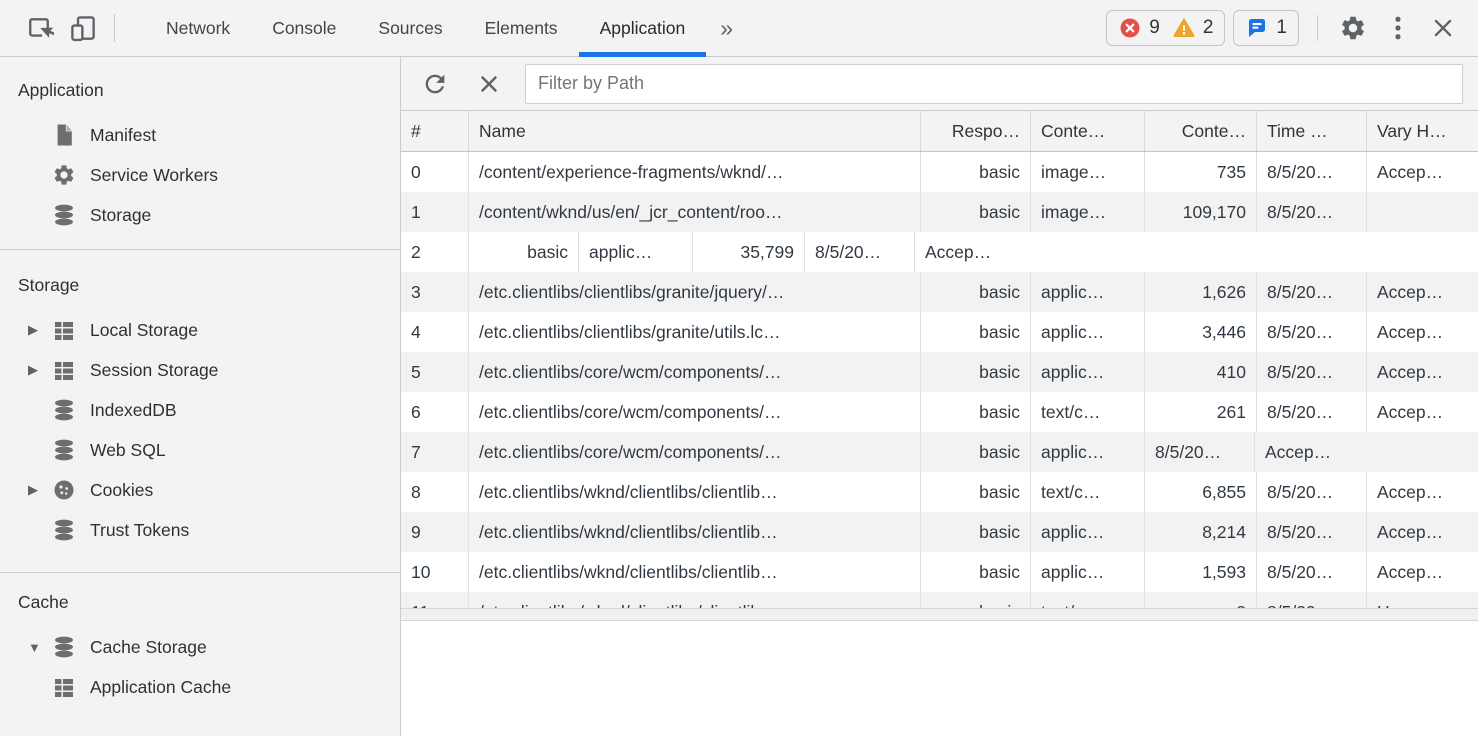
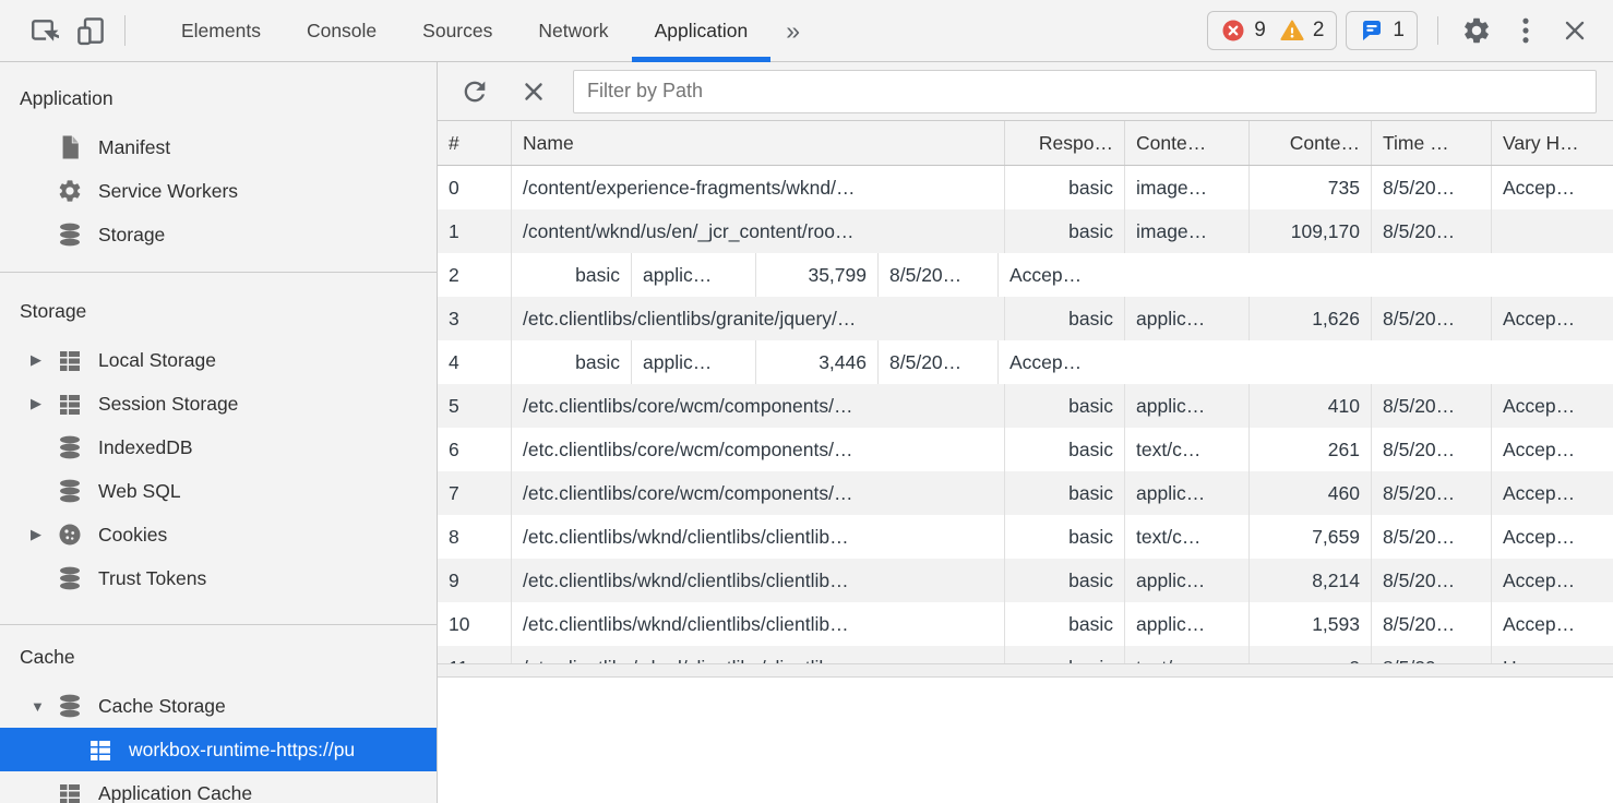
- Network
+ Elements
  Console
  Sources
- Elements
+ Network
  Application
  »
  9
  2
  1
  Application
  Manifest
  Service Workers
  Storage
  Storage
  ▶
  Local Storage
  ▶
  Session Storage
  IndexedDB
  Web SQL
  ▶
  Cookies
  Trust Tokens
  Cache
  ▼
  Cache Storage
+ workbox-runtime-https://pu
  Application Cache
  Filter by Path
  #
  Name
  Respo…
  Conte…
  Conte…
  Time …
  Vary H…
  0
  /content/experience-fragments/wknd/…
  basic
  image…
  735
  8/5/20…
  Accep…
  1
  /content/wknd/us/en/_jcr_content/roo…
  basic
  image…
  109,170
  8/5/20…
  2
  basic
  applic…
  35,799
  8/5/20…
  Accep…
  3
  /etc.clientlibs/clientlibs/granite/jquery/…
  basic
  applic…
  1,626
  8/5/20…
  Accep…
  4
- /etc.clientlibs/clientlibs/granite/utils.lc…
  basic
  applic…
  3,446
  8/5/20…
  Accep…
  5
  /etc.clientlibs/core/wcm/components/…
  basic
  applic…
  410
  8/5/20…
  Accep…
  6
  /etc.clientlibs/core/wcm/components/…
  basic
  text/c…
  261
  8/5/20…
  Accep…
  7
  /etc.clientlibs/core/wcm/components/…
  basic
  applic…
+ 460
  8/5/20…
  Accep…
  8
  /etc.clientlibs/wknd/clientlibs/clientlib…
  basic
  text/c…
- 6,855
+ 7,659
  8/5/20…
  Accep…
  9
  /etc.clientlibs/wknd/clientlibs/clientlib…
  basic
  applic…
  8,214
  8/5/20…
  Accep…
  10
  /etc.clientlibs/wknd/clientlibs/clientlib…
  basic
  applic…
  1,593
  8/5/20…
  Accep…
